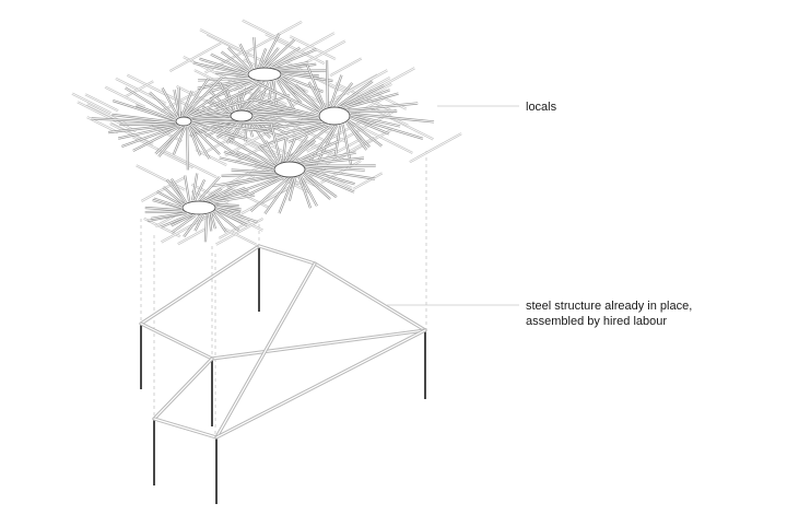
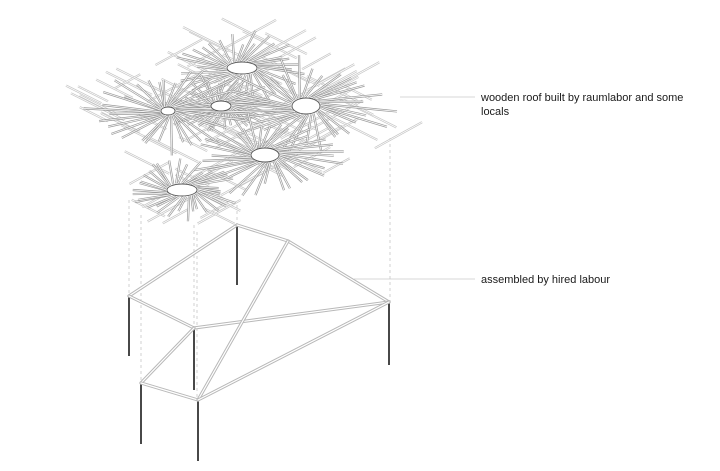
+ wooden roof built by raumlabor and some
  locals
- steel structure already in place,
  assembled by hired labour
